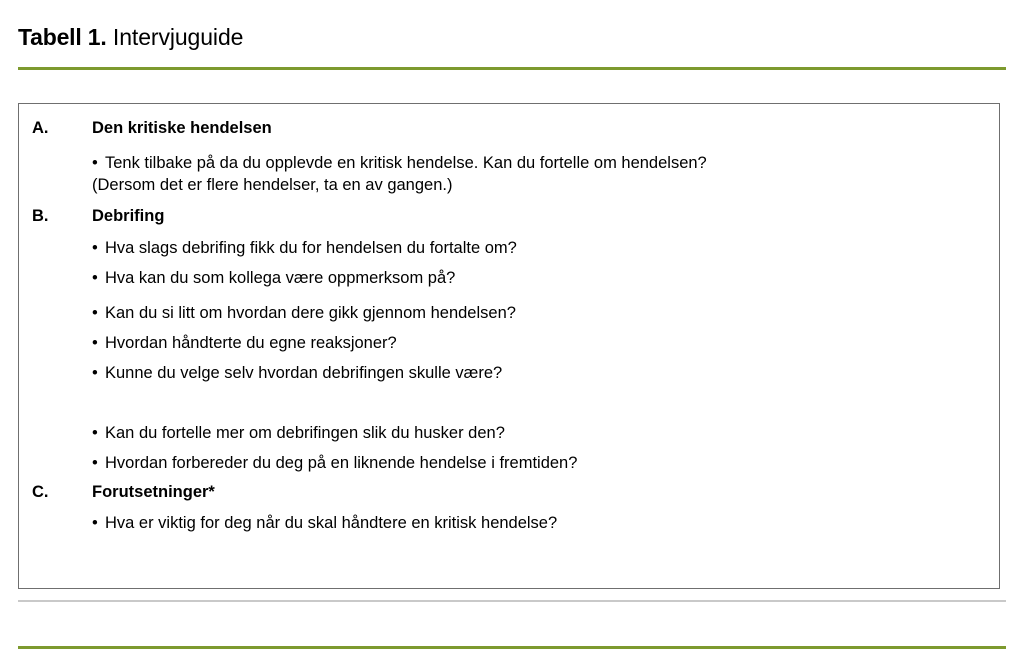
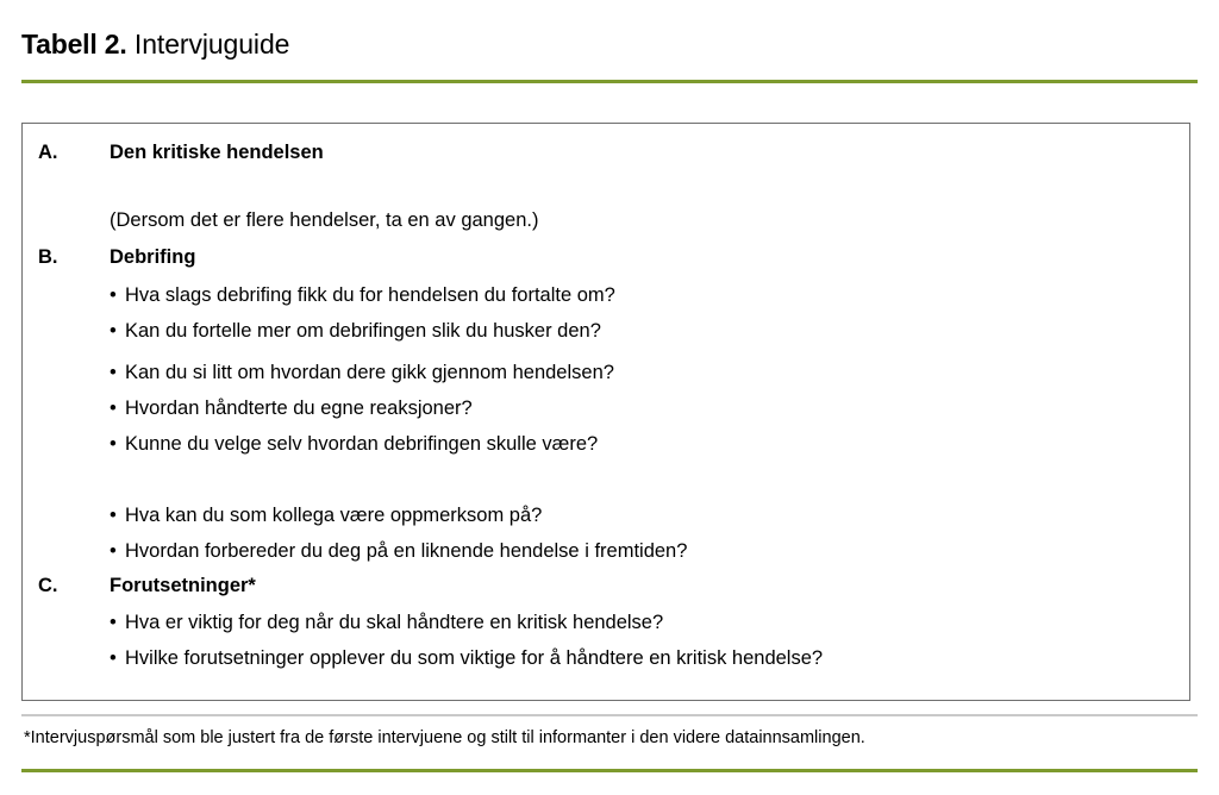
- Tabell 1. Intervjuguide
+ Tabell 2. Intervjuguide
  A.
  Den kritiske hendelsen
- • Tenk tilbake på da du opplevde en kritisk hendelse. Kan du fortelle om hendelsen?
  (Dersom det er flere hendelser, ta en av gangen.)
  B.
  Debrifing
  • Hva slags debrifing fikk du for hendelsen du fortalte om?
- • Hva kan du som kollega være oppmerksom på?
+ • Kan du fortelle mer om debrifingen slik du husker den?
  • Kan du si litt om hvordan dere gikk gjennom hendelsen?
  • Hvordan håndterte du egne reaksjoner?
  • Kunne du velge selv hvordan debrifingen skulle være?
- • Kan du fortelle mer om debrifingen slik du husker den?
+ • Hva kan du som kollega være oppmerksom på?
  • Hvordan forbereder du deg på en liknende hendelse i fremtiden?
  C.
  Forutsetninger*
  • Hva er viktig for deg når du skal håndtere en kritisk hendelse?
+ • Hvilke forutsetninger opplever du som viktige for å håndtere en kritisk hendelse?
+ *Intervjuspørsmål som ble justert fra de første intervjuene og stilt til informanter i den videre datainnsamlingen.
